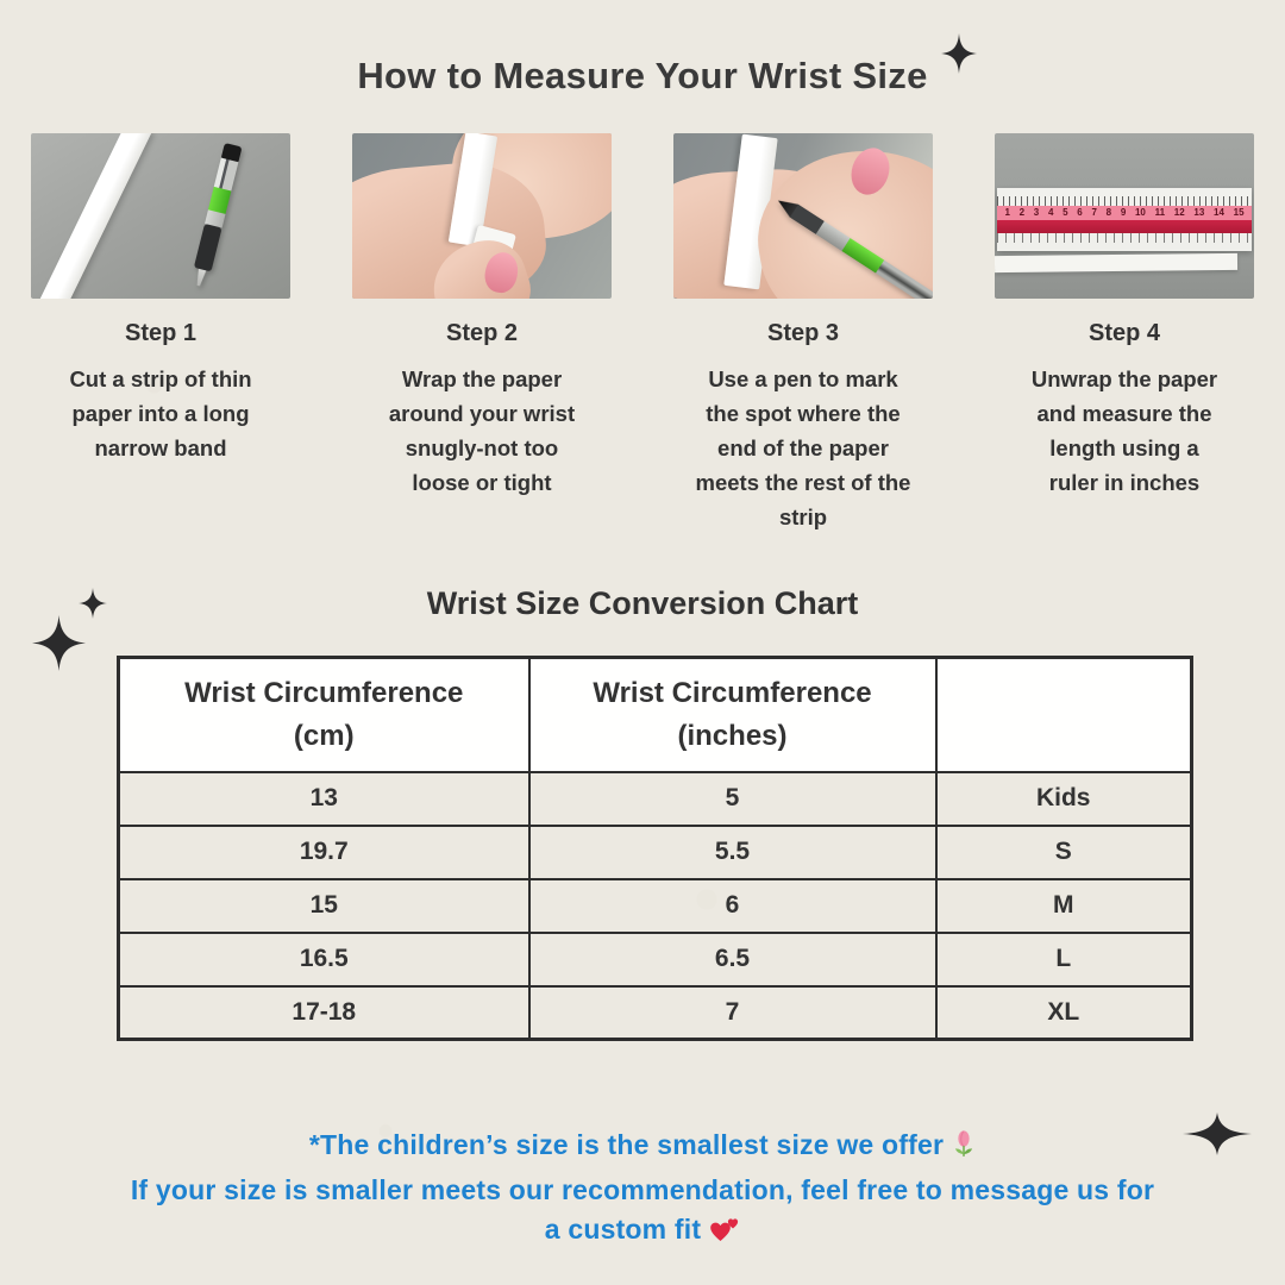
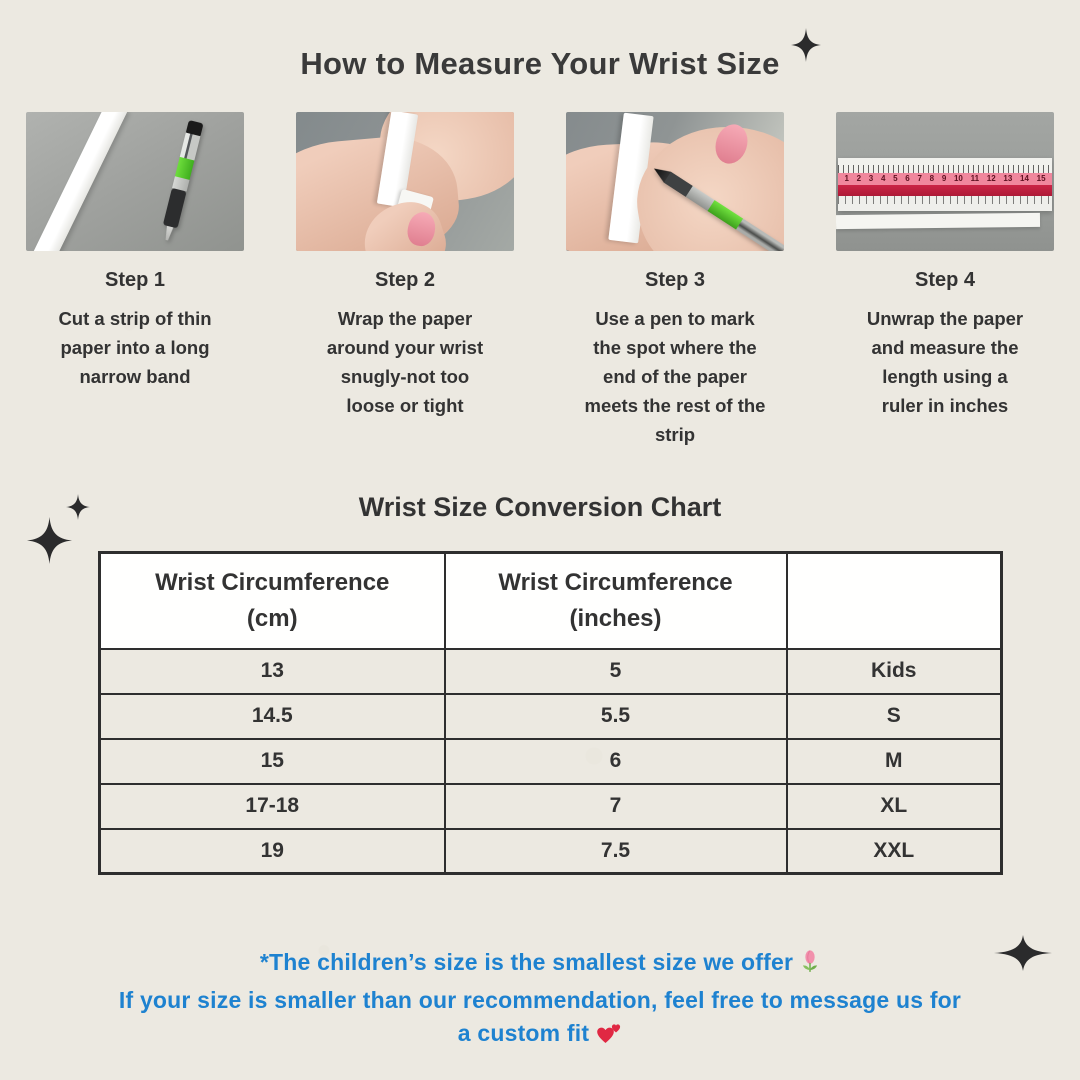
  How to Measure Your Wrist Size
  Step 1
  Cut a strip of thin
  paper into a long
  narrow band
  Step 2
  Wrap the paper
  around your wrist
  snugly-not too
  loose or tight
  Step 3
  Use a pen to mark
  the spot where the
  end of the paper
  meets the rest of the
  strip
  1 2 3 4 5 6 7 8 9 10 11 12 13 14 15
  Step 4
  Unwrap the paper
  and measure the
  length using a
  ruler in inches
  Wrist Size Conversion Chart
  Wrist Circumference (cm)	Wrist Circumference (inches)
  13	5	Kids
- 19.7	5.5	S
+ 14.5	5.5	S
  15	6	M
- 16.5	6.5	L
  17-18	7	XL
+ 19	7.5	XXL
  *The children’s size is the smallest size we offer
- If your size is smaller meets our recommendation, feel free to message us for
+ If your size is smaller than our recommendation, feel free to message us for
  a custom fit
